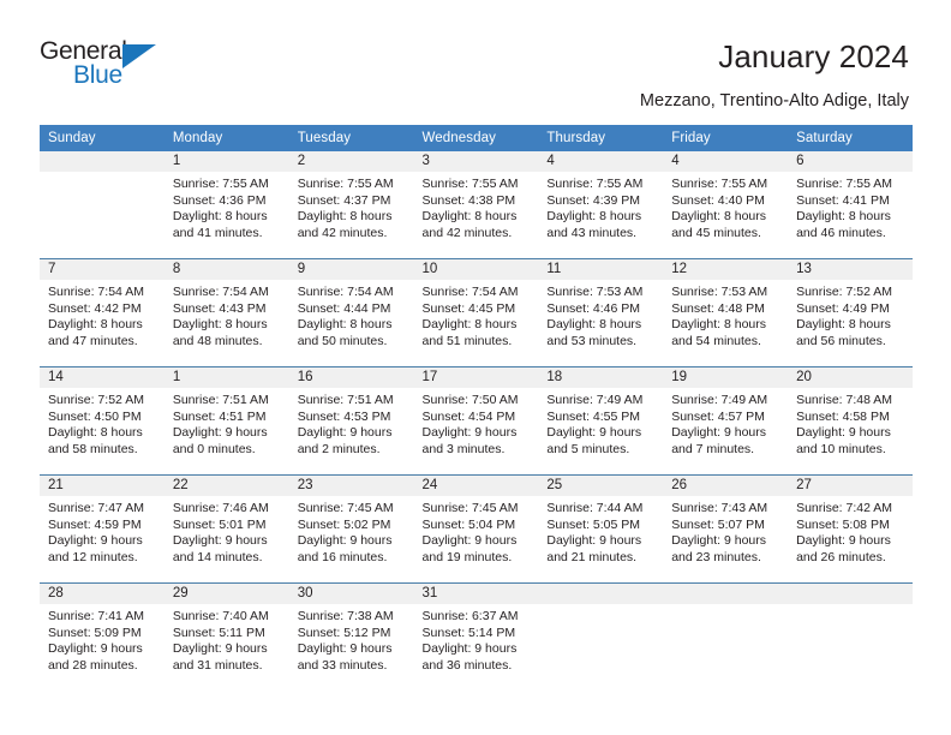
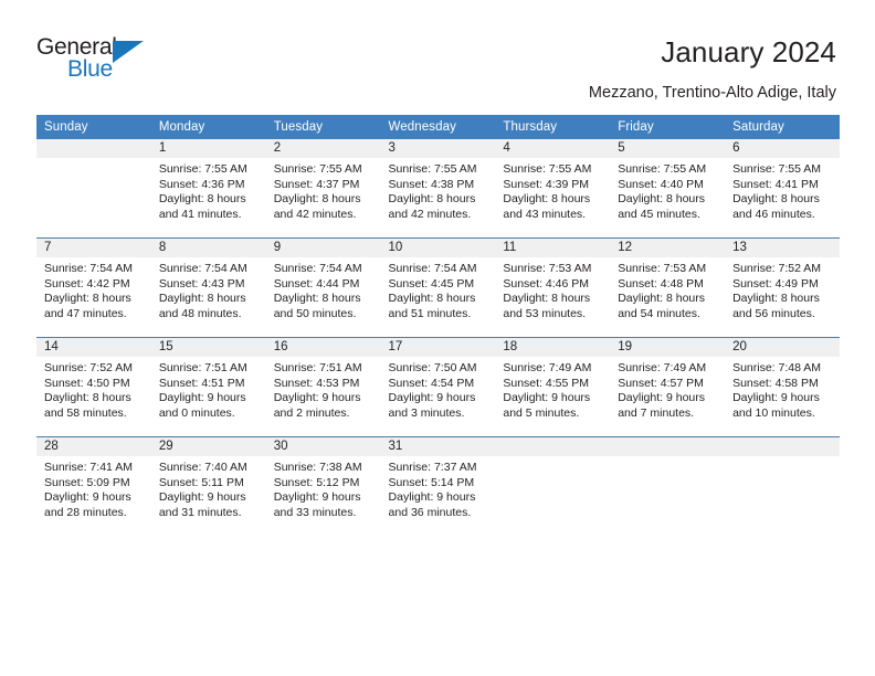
  General
  Blue
  January 2024
  Mezzano, Trentino-Alto Adige, Italy
  Sunday	Monday	Tuesday	Wednesday	Thursday	Friday	Saturday
- 	1Sunrise: 7:55 AMSunset: 4:36 PMDaylight: 8 hoursand 41 minutes.	2Sunrise: 7:55 AMSunset: 4:37 PMDaylight: 8 hoursand 42 minutes.	3Sunrise: 7:55 AMSunset: 4:38 PMDaylight: 8 hoursand 42 minutes.	4Sunrise: 7:55 AMSunset: 4:39 PMDaylight: 8 hoursand 43 minutes.	4Sunrise: 7:55 AMSunset: 4:40 PMDaylight: 8 hoursand 45 minutes.	6Sunrise: 7:55 AMSunset: 4:41 PMDaylight: 8 hoursand 46 minutes.
+ 	1Sunrise: 7:55 AMSunset: 4:36 PMDaylight: 8 hoursand 41 minutes.	2Sunrise: 7:55 AMSunset: 4:37 PMDaylight: 8 hoursand 42 minutes.	3Sunrise: 7:55 AMSunset: 4:38 PMDaylight: 8 hoursand 42 minutes.	4Sunrise: 7:55 AMSunset: 4:39 PMDaylight: 8 hoursand 43 minutes.	5Sunrise: 7:55 AMSunset: 4:40 PMDaylight: 8 hoursand 45 minutes.	6Sunrise: 7:55 AMSunset: 4:41 PMDaylight: 8 hoursand 46 minutes.
  7Sunrise: 7:54 AMSunset: 4:42 PMDaylight: 8 hoursand 47 minutes.	8Sunrise: 7:54 AMSunset: 4:43 PMDaylight: 8 hoursand 48 minutes.	9Sunrise: 7:54 AMSunset: 4:44 PMDaylight: 8 hoursand 50 minutes.	10Sunrise: 7:54 AMSunset: 4:45 PMDaylight: 8 hoursand 51 minutes.	11Sunrise: 7:53 AMSunset: 4:46 PMDaylight: 8 hoursand 53 minutes.	12Sunrise: 7:53 AMSunset: 4:48 PMDaylight: 8 hoursand 54 minutes.	13Sunrise: 7:52 AMSunset: 4:49 PMDaylight: 8 hoursand 56 minutes.
- 14Sunrise: 7:52 AMSunset: 4:50 PMDaylight: 8 hoursand 58 minutes.	1Sunrise: 7:51 AMSunset: 4:51 PMDaylight: 9 hoursand 0 minutes.	16Sunrise: 7:51 AMSunset: 4:53 PMDaylight: 9 hoursand 2 minutes.	17Sunrise: 7:50 AMSunset: 4:54 PMDaylight: 9 hoursand 3 minutes.	18Sunrise: 7:49 AMSunset: 4:55 PMDaylight: 9 hoursand 5 minutes.	19Sunrise: 7:49 AMSunset: 4:57 PMDaylight: 9 hoursand 7 minutes.	20Sunrise: 7:48 AMSunset: 4:58 PMDaylight: 9 hoursand 10 minutes.
+ 14Sunrise: 7:52 AMSunset: 4:50 PMDaylight: 8 hoursand 58 minutes.	15Sunrise: 7:51 AMSunset: 4:51 PMDaylight: 9 hoursand 0 minutes.	16Sunrise: 7:51 AMSunset: 4:53 PMDaylight: 9 hoursand 2 minutes.	17Sunrise: 7:50 AMSunset: 4:54 PMDaylight: 9 hoursand 3 minutes.	18Sunrise: 7:49 AMSunset: 4:55 PMDaylight: 9 hoursand 5 minutes.	19Sunrise: 7:49 AMSunset: 4:57 PMDaylight: 9 hoursand 7 minutes.	20Sunrise: 7:48 AMSunset: 4:58 PMDaylight: 9 hoursand 10 minutes.
- 21Sunrise: 7:47 AMSunset: 4:59 PMDaylight: 9 hoursand 12 minutes.	22Sunrise: 7:46 AMSunset: 5:01 PMDaylight: 9 hoursand 14 minutes.	23Sunrise: 7:45 AMSunset: 5:02 PMDaylight: 9 hoursand 16 minutes.	24Sunrise: 7:45 AMSunset: 5:04 PMDaylight: 9 hoursand 19 minutes.	25Sunrise: 7:44 AMSunset: 5:05 PMDaylight: 9 hoursand 21 minutes.	26Sunrise: 7:43 AMSunset: 5:07 PMDaylight: 9 hoursand 23 minutes.	27Sunrise: 7:42 AMSunset: 5:08 PMDaylight: 9 hoursand 26 minutes.
- 28Sunrise: 7:41 AMSunset: 5:09 PMDaylight: 9 hoursand 28 minutes.	29Sunrise: 7:40 AMSunset: 5:11 PMDaylight: 9 hoursand 31 minutes.	30Sunrise: 7:38 AMSunset: 5:12 PMDaylight: 9 hoursand 33 minutes.	31Sunrise: 6:37 AMSunset: 5:14 PMDaylight: 9 hoursand 36 minutes.
+ 28Sunrise: 7:41 AMSunset: 5:09 PMDaylight: 9 hoursand 28 minutes.	29Sunrise: 7:40 AMSunset: 5:11 PMDaylight: 9 hoursand 31 minutes.	30Sunrise: 7:38 AMSunset: 5:12 PMDaylight: 9 hoursand 33 minutes.	31Sunrise: 7:37 AMSunset: 5:14 PMDaylight: 9 hoursand 36 minutes.
